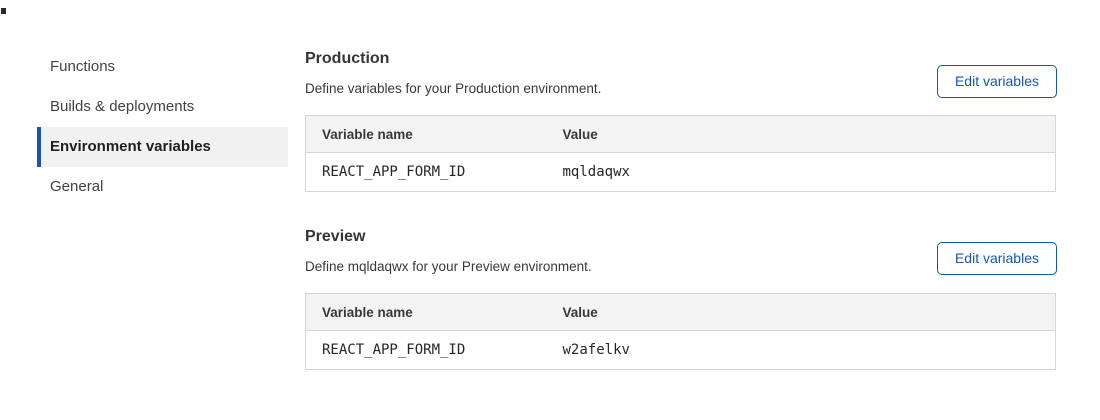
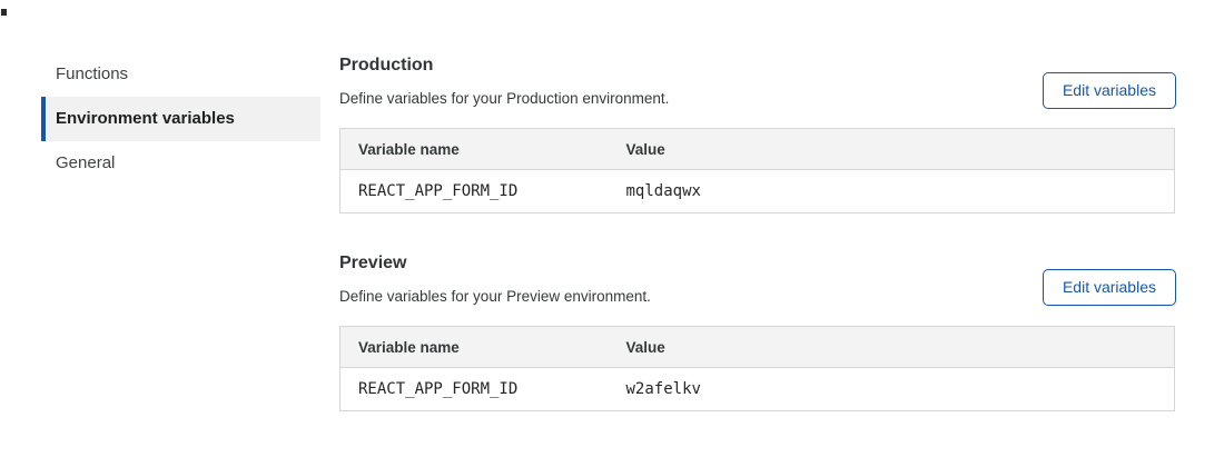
  Functions
- Builds & deployments
  Environment variables
  General
  Production
  Define variables for your Production environment.
  Edit variables
  Variable name	Value
  REACT_APP_FORM_ID	mqldaqwx
  Preview
- Define mqldaqwx for your Preview environment.
+ Define variables for your Preview environment.
  Edit variables
  Variable name	Value
  REACT_APP_FORM_ID	w2afelkv
